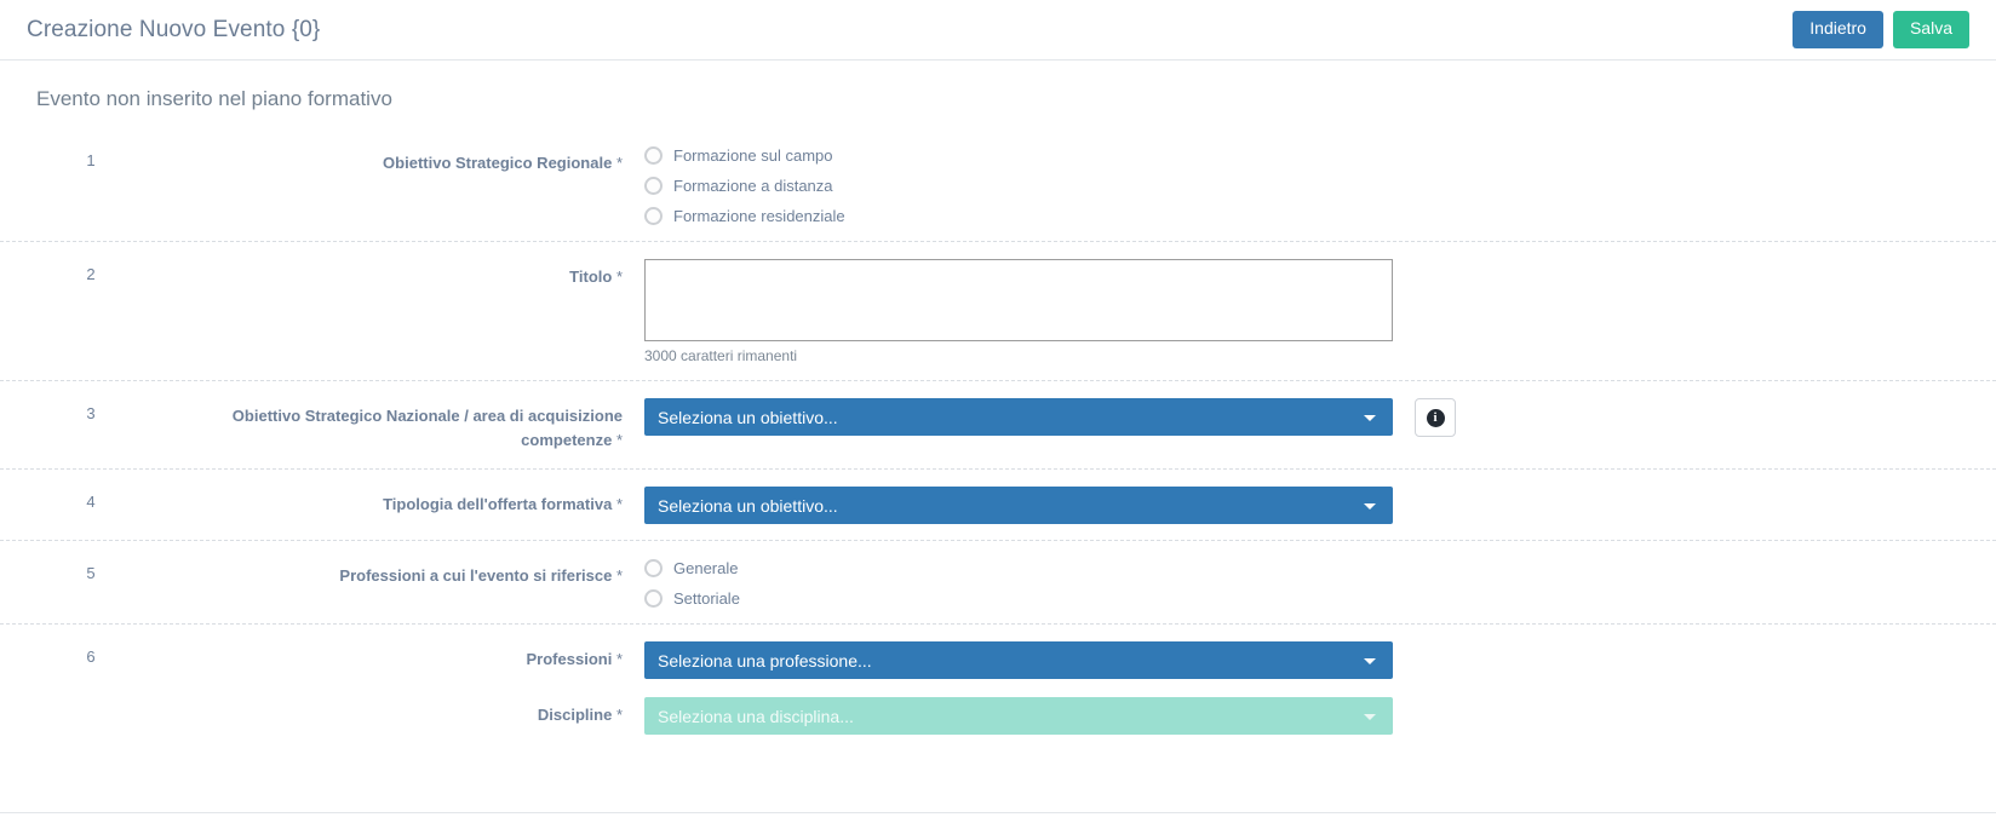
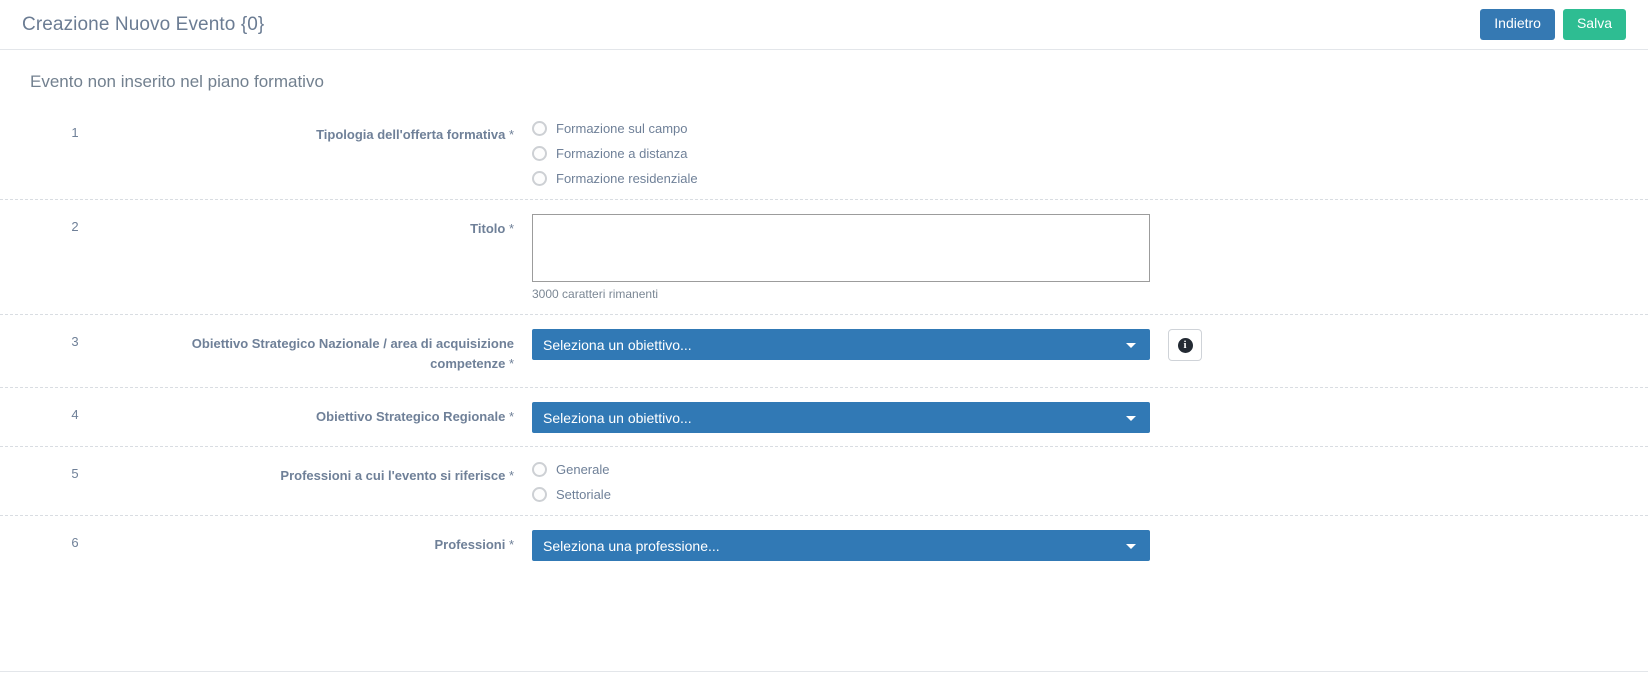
  Creazione Nuovo Evento {0}
  Indietro
  Salva
  Evento non inserito nel piano formativo
  1
- Obiettivo Strategico Regionale *
+ Tipologia dell'offerta formativa *
  Formazione sul campo
  Formazione a distanza
  Formazione residenziale
  2
  Titolo *
  3000 caratteri rimanenti
  3
  Obiettivo Strategico Nazionale / area di acquisizione competenze *
  Seleziona un obiettivo...
  i
  4
- Tipologia dell'offerta formativa *
+ Obiettivo Strategico Regionale *
  Seleziona un obiettivo...
  5
  Professioni a cui l'evento si riferisce *
  Generale
  Settoriale
  6
  Professioni *
  Seleziona una professione...
- Discipline *
- Seleziona una disciplina...
